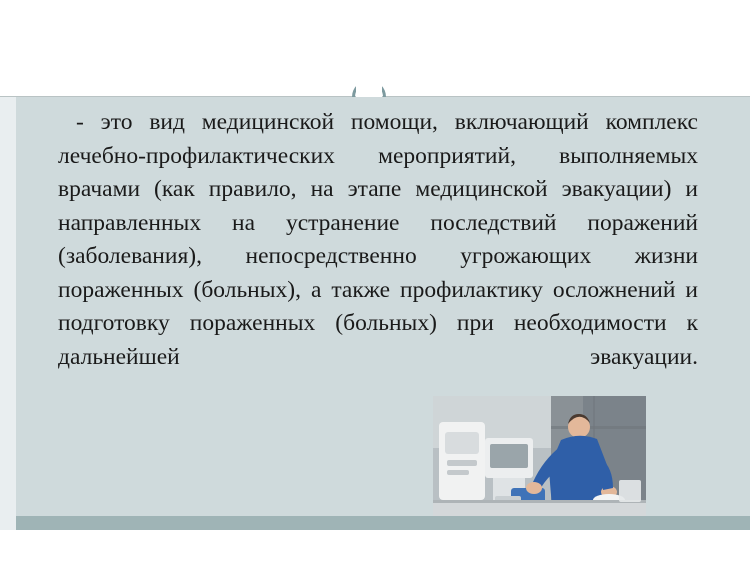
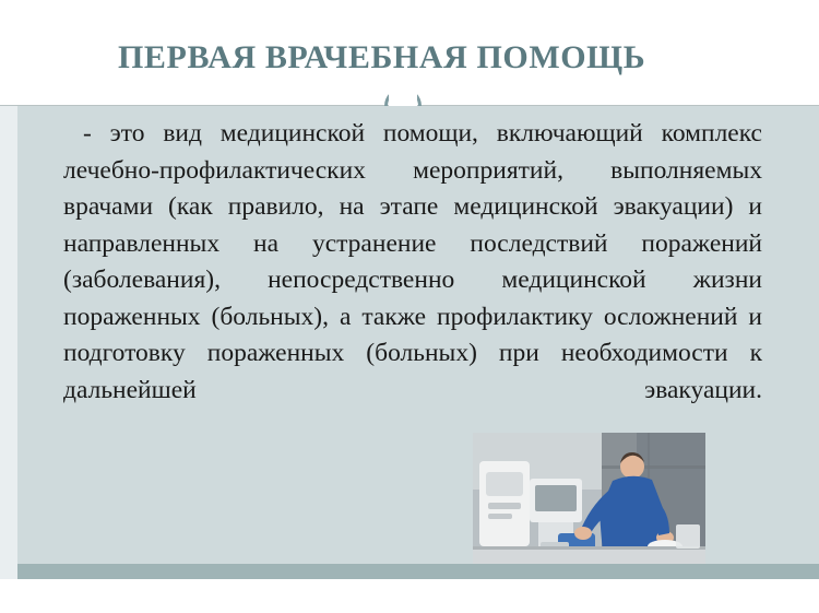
+ ПЕРВАЯ ВРАЧЕБНАЯ ПОМОЩЬ
- - это вид медицинской помощи, включающий комплекс лечебно-профилактических мероприятий, выполняемых врачами (как правило, на этапе медицинской эвакуации) и направленных на устранение последствий поражений (заболевания), непосредственно угрожающих жизни пораженных (больных), а также профилактику осложнений и подготовку пораженных (больных) при необходимости к дальнейшей эвакуации.
+ - это вид медицинской помощи, включающий комплекс лечебно-профилактических мероприятий, выполняемых врачами (как правило, на этапе медицинской эвакуации) и направленных на устранение последствий поражений (заболевания), непосредственно медицинской жизни пораженных (больных), а также профилактику осложнений и подготовку пораженных (больных) при необходимости к дальнейшей эвакуации.
